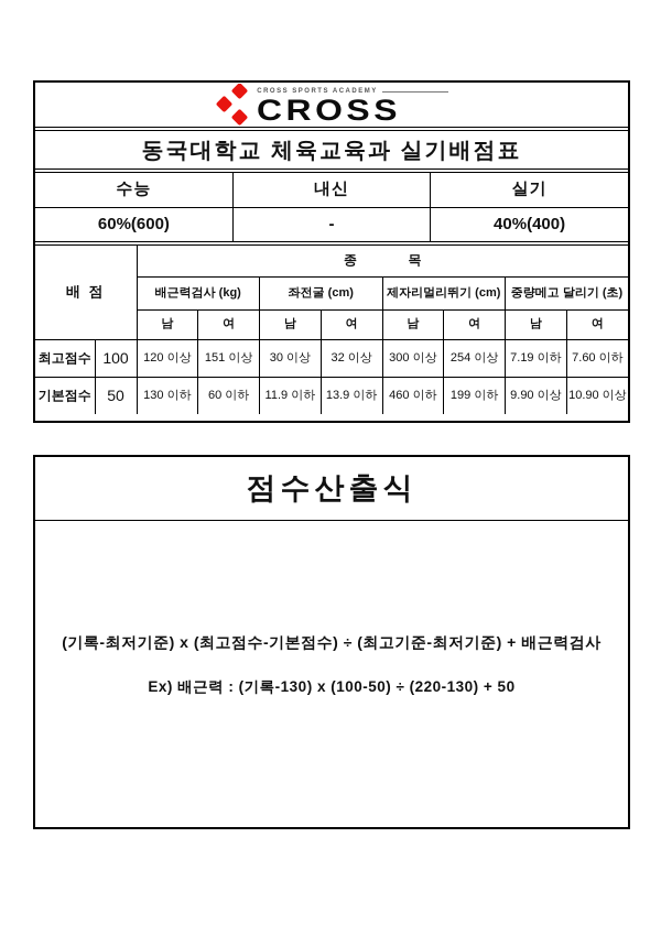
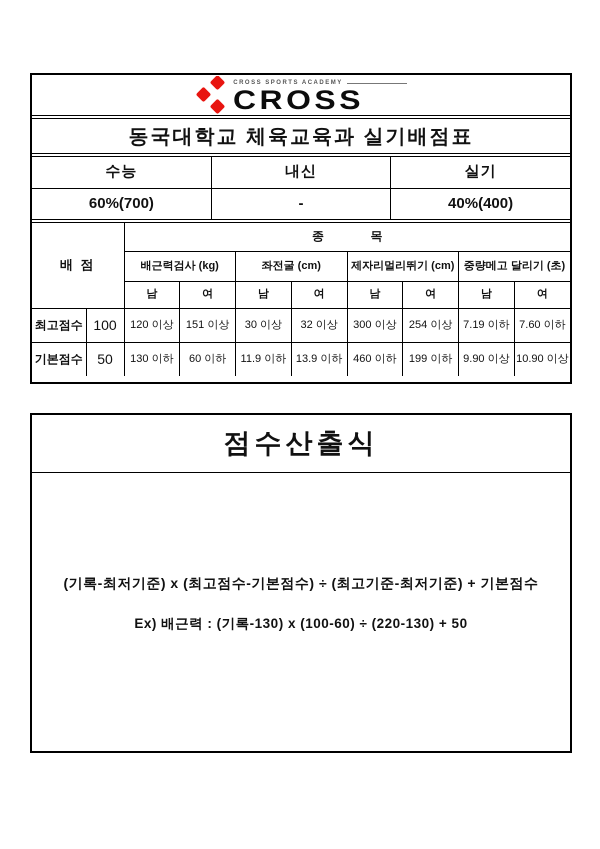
  CROSS
  동국대학교 체육교육과 실기배점표
  수능	내신	실기
- 60%(600)	-	40%(400)
+ 60%(700)	-	40%(400)
  배 점	종 목
  배근력검사 (kg)	좌전굴 (cm)	제자리멀리뛰기 (cm)	중량메고 달리기 (초)
  남	여	남	여	남	여	남	여
  최고점수	100	120 이상	151 이상	30 이상	32 이상	300 이상	254 이상	7.19 이하	7.60 이하
  기본점수	50	130 이하	60 이하	11.9 이하	13.9 이하	460 이하	199 이하	9.90 이상	10.90 이상
  점수산출식
- (기록-최저기준) x (최고점수-기본점수) ÷ (최고기준-최저기준) + 배근력검사
+ (기록-최저기준) x (최고점수-기본점수) ÷ (최고기준-최저기준) + 기본점수
- Ex) 배근력 : (기록-130) x (100-50) ÷ (220-130) + 50
+ Ex) 배근력 : (기록-130) x (100-60) ÷ (220-130) + 50
